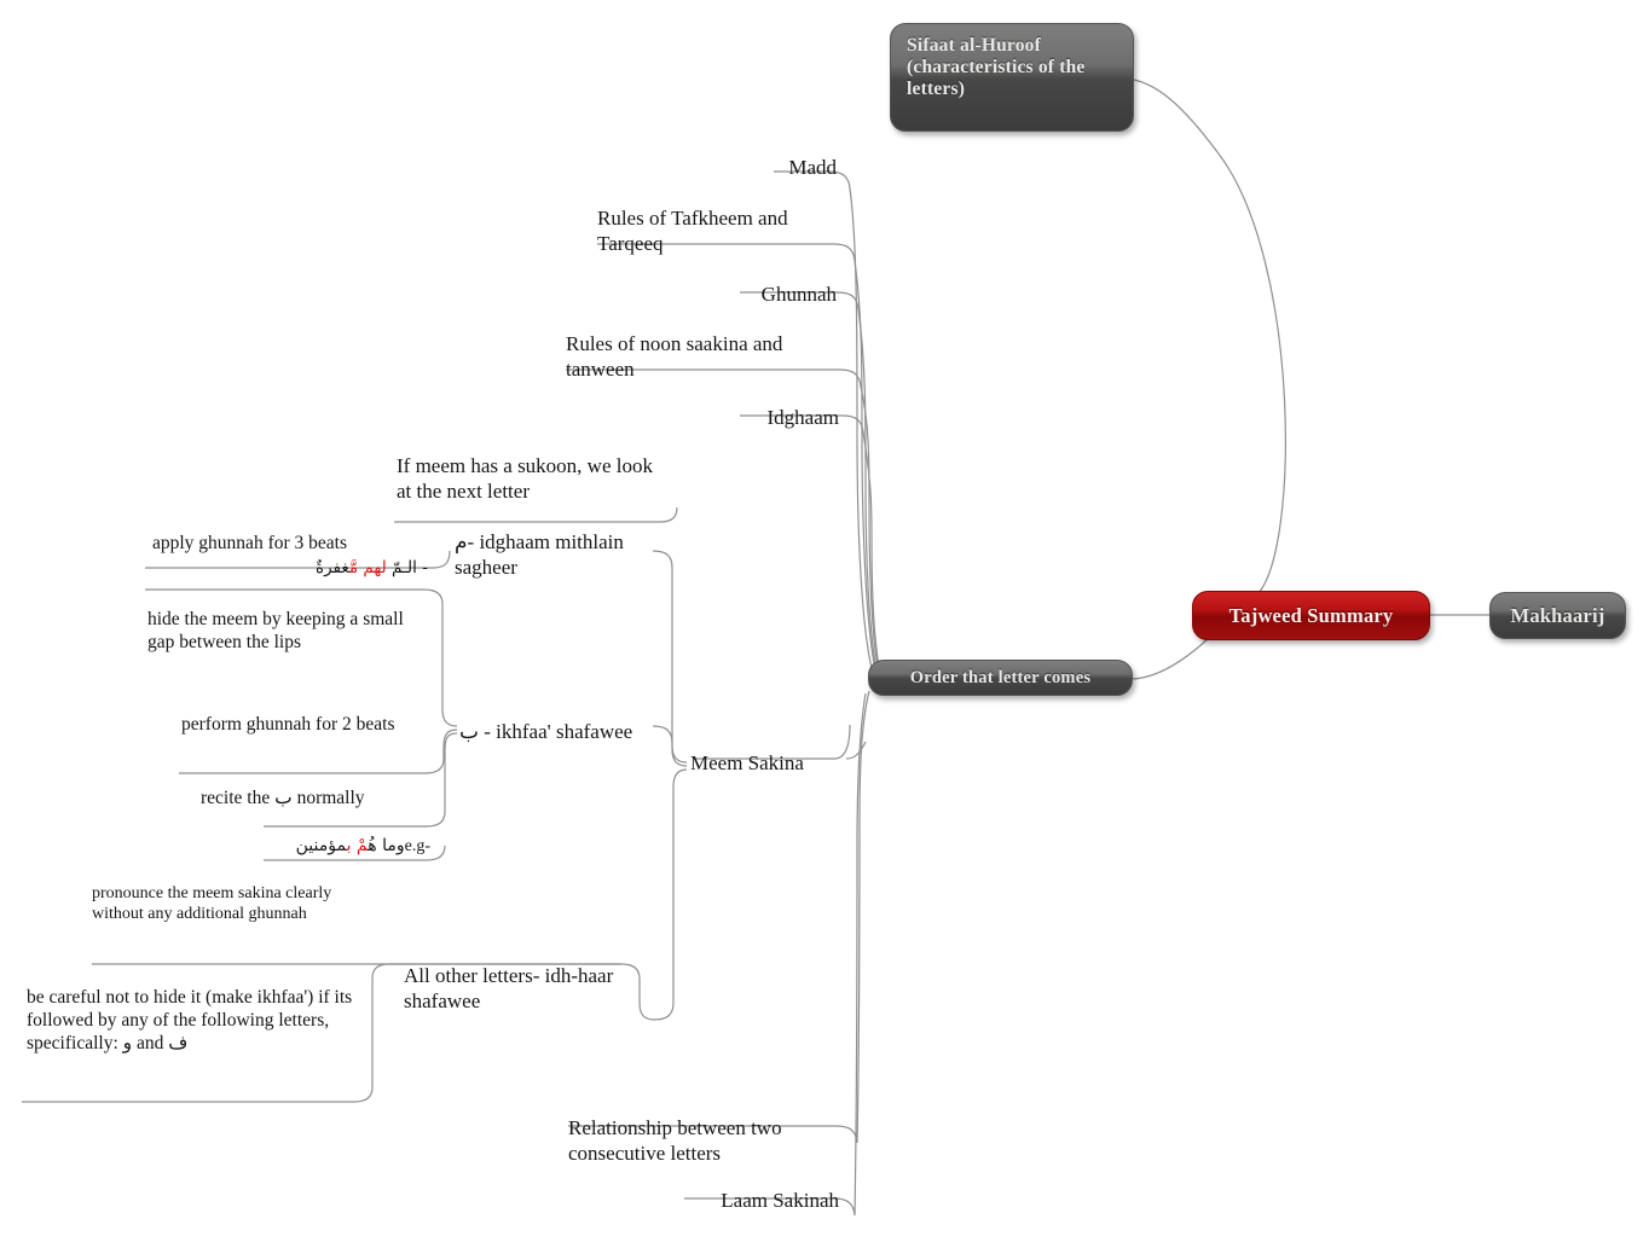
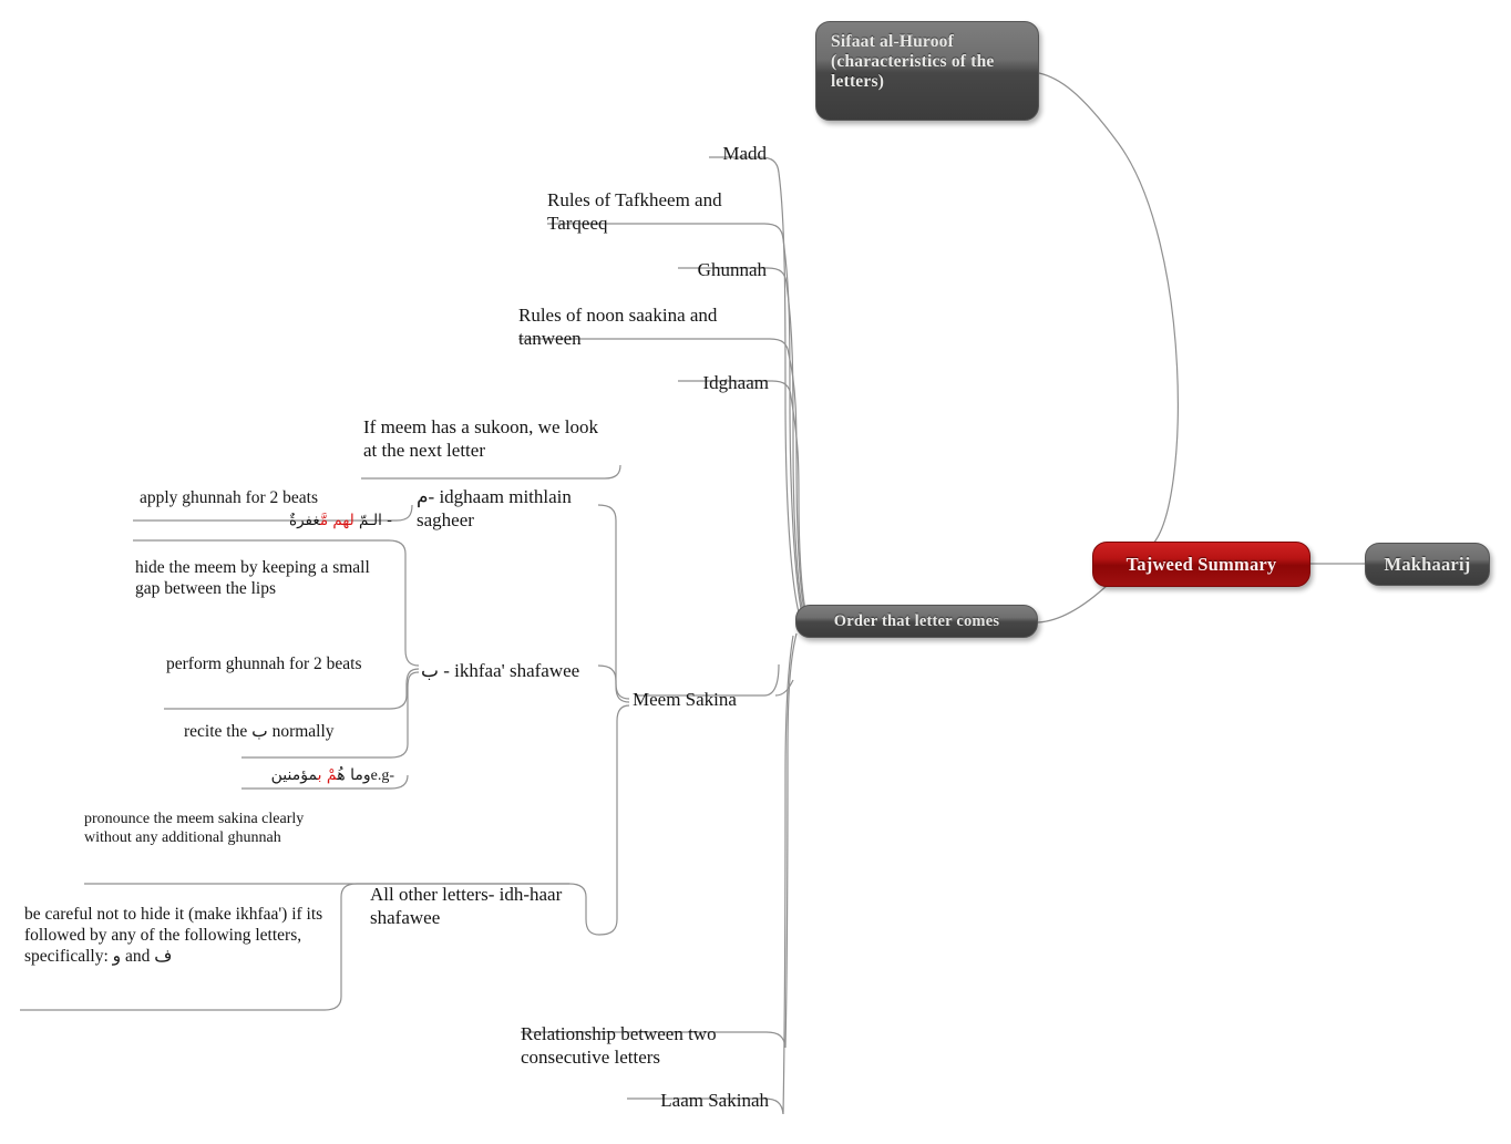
  Sifaat al-Huroof (characteristics of the letters)
  Tajweed Summary
  Makhaarij
  Order that letter comes
  Madd
  Rules of Tafkheem and Tarqeeq
  Ghunnah
  Rules of noon saakina and tanween
  Idghaam
  Meem Sakina
  Relationship between two consecutive letters
  Laam Sakinah
  If meem has a sukoon, we look at the next letter
  م- idghaam mithlain sagheer
- apply ghunnah for 3 beats
+ apply ghunnah for 2 beats
  - الـمّ لهم مَّغفرةٌ
  ب - ikhfaa' shafawee
  hide the meem by keeping a small gap between the lips
  perform ghunnah for 2 beats
  recite the ب normally
  وما هُمْ بمؤمنين e.g-
  All other letters- idh-haar shafawee
  pronounce the meem sakina clearly without any additional ghunnah
  be careful not to hide it (make ikhfaa') if its followed by any of the following letters, specifically: و and ف
